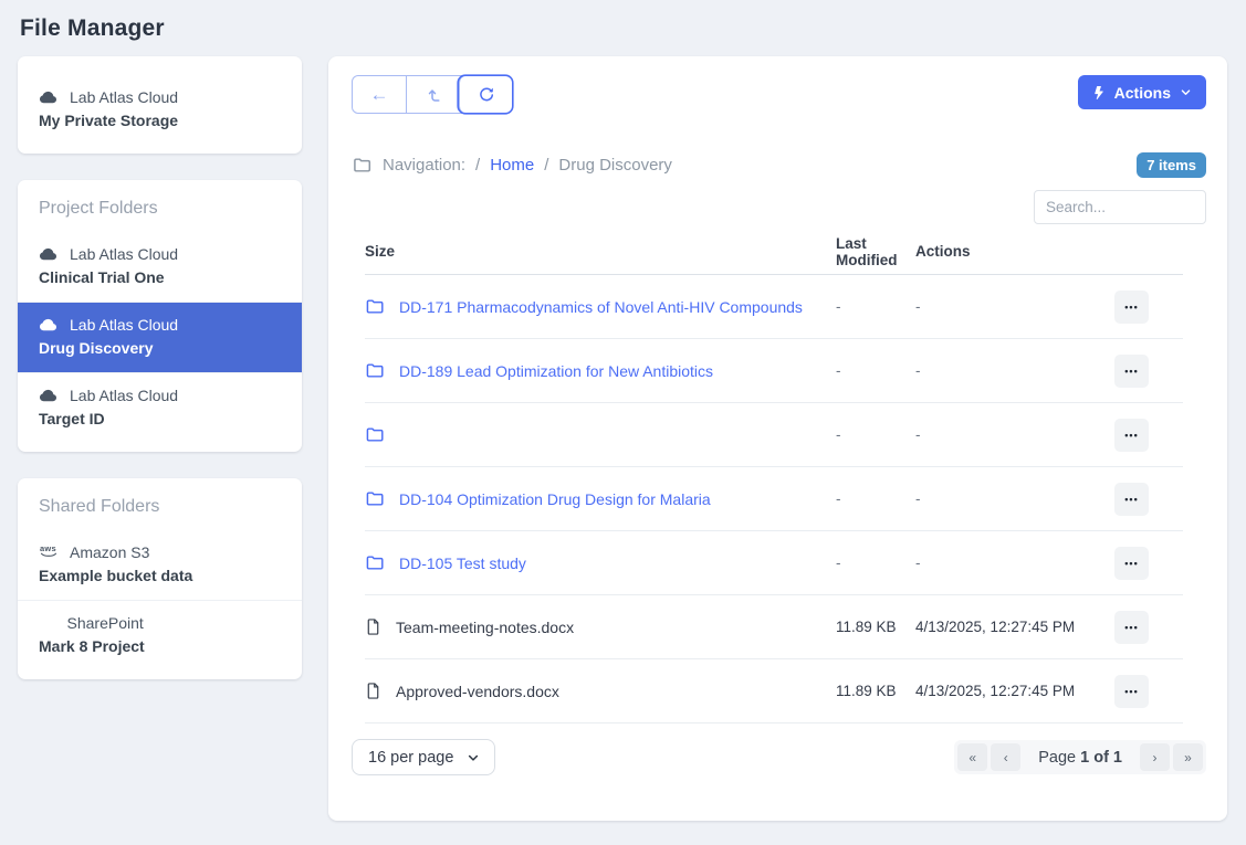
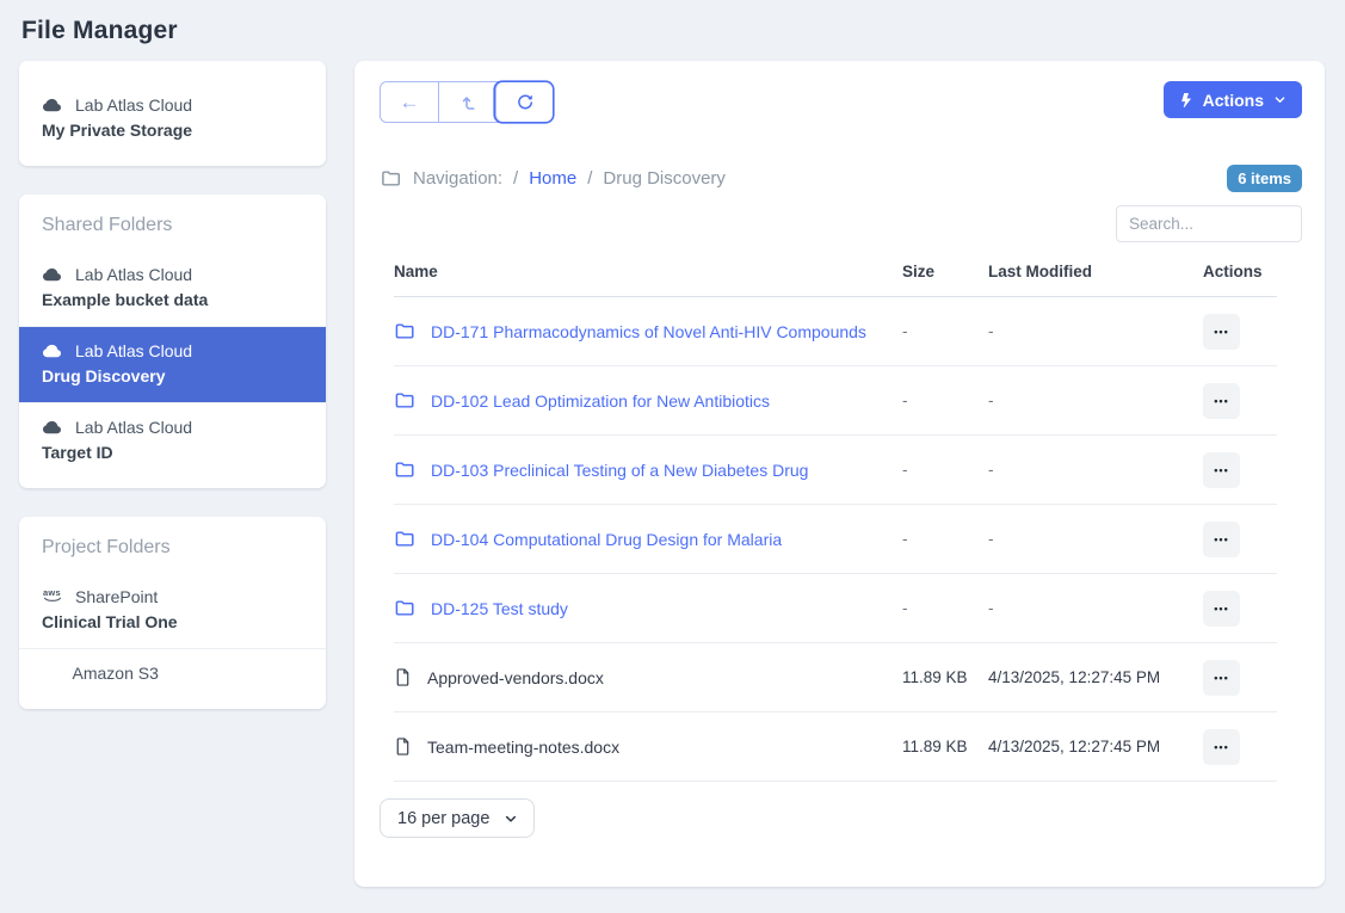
  File Manager
  Lab Atlas Cloud
  My Private Storage
- Project Folders
+ Shared Folders
  Lab Atlas Cloud
- Clinical Trial One
+ Example bucket data
  Lab Atlas Cloud
  Drug Discovery
  Lab Atlas Cloud
  Target ID
- Shared Folders
+ Project Folders
  aws
- Amazon S3
+ SharePoint
- Example bucket data
+ Clinical Trial One
- SharePoint
+ Amazon S3
- Mark 8 Project
  ←
  Actions
  Navigation:
  /
  Home
  /
  Drug Discovery
- 7 items
+ 6 items
  Search...
+ Name
  Size
  Last Modified
  Actions
  DD-171 Pharmacodynamics of Novel Anti-HIV Compounds
  -
  -
  •••
- DD-189 Lead Optimization for New Antibiotics
+ DD-102 Lead Optimization for New Antibiotics
  -
  -
  •••
+ DD-103 Preclinical Testing of a New Diabetes Drug
  -
  -
  •••
- DD-104 Optimization Drug Design for Malaria
+ DD-104 Computational Drug Design for Malaria
  -
  -
  •••
- DD-105 Test study
+ DD-125 Test study
  -
  -
  •••
- Team-meeting-notes.docx
+ Approved-vendors.docx
  11.89 KB
  4/13/2025, 12:27:45 PM
  •••
- Approved-vendors.docx
+ Team-meeting-notes.docx
  11.89 KB
  4/13/2025, 12:27:45 PM
  •••
  16 per page
- «
- ‹
- Page 1 of 1
- ›
- »
